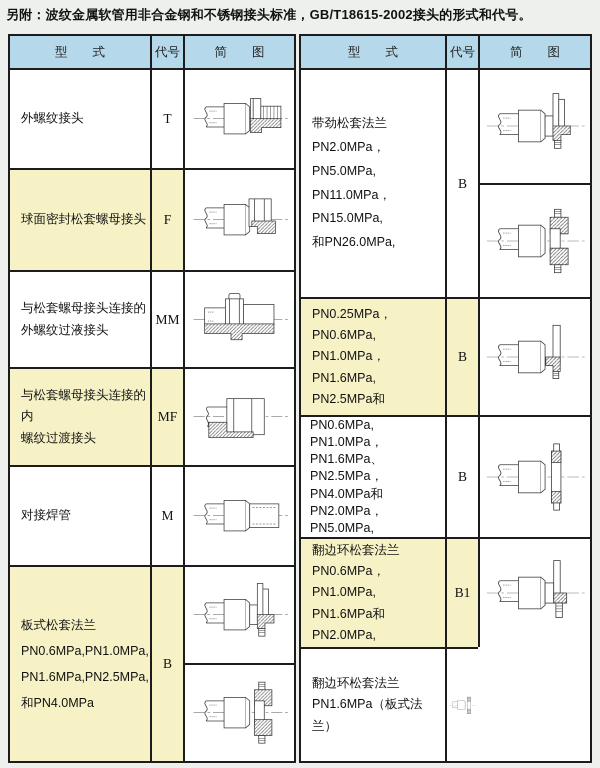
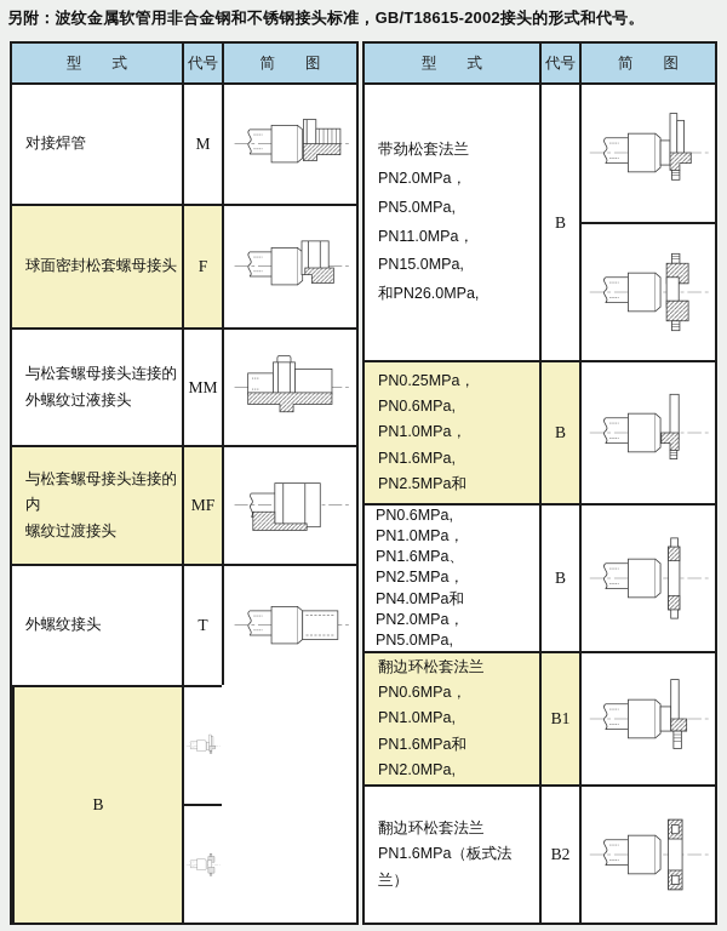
  另附：波纹金属软管用非合金钢和不锈钢接头标准，GB/T18615-2002接头的形式和代号。
  型 式
  代号
  简 图
- 外螺纹接头
+ 对接焊管
- T
+ M
  球面密封松套螺母接头
  F
  与松套螺母接头连接的
  外螺纹过液接头
  MM
  与松套螺母接头连接的内
  螺纹过渡接头
  MF
- 对接焊管
+ 外螺纹接头
- M
+ T
- 板式松套法兰
- PN0.6MPa,PN1.0MPa,
- PN1.6MPa,PN2.5MPa,
- 和PN4.0MPa
  B
  型 式
  代号
  简 图
  带劲松套法兰
  PN2.0MPa，PN5.0MPa,
  PN11.0MPa，PN15.0MPa,
  和PN26.0MPa,
  B
  PN0.25MPa，PN0.6MPa,
  PN1.0MPa，PN1.6MPa,
  B
  PN1.0MPa，PN1.6MPa、
  PN2.5MPa，PN4.0MPa和
  PN2.0MPa，PN5.0MPa,
  B
  翻边环松套法兰
  PN0.6MPa，PN1.0MPa,
  PN1.6MPa和PN2.0MPa,
  B1
  翻边环松套法兰
  PN1.6MPa（板式法兰）
+ B2
